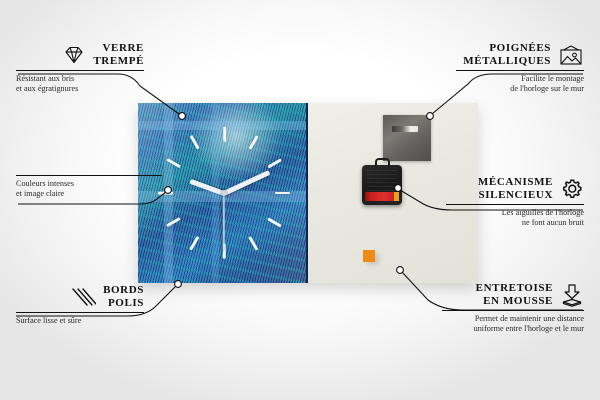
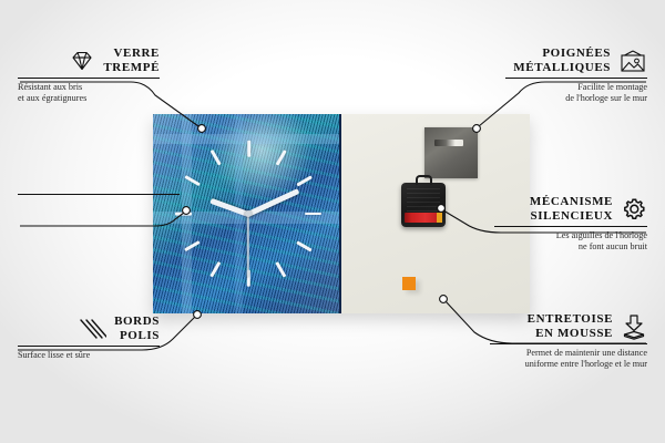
  VERRE
  TREMPÉ
  Résistant aux bris
  et aux égratignures
- Couleurs intenses
- et image claire
  BORDS
  POLIS
  Surface lisse et sûre
  POIGNÉES
  MÉTALLIQUES
  Facilite le montage
  de l'horloge sur le mur
  MÉCANISME
  SILENCIEUX
  Les aiguilles de l'horloge
  ne font aucun bruit
  ENTRETOISE
  EN MOUSSE
  Permet de maintenir une distance
  uniforme entre l'horloge et le mur
